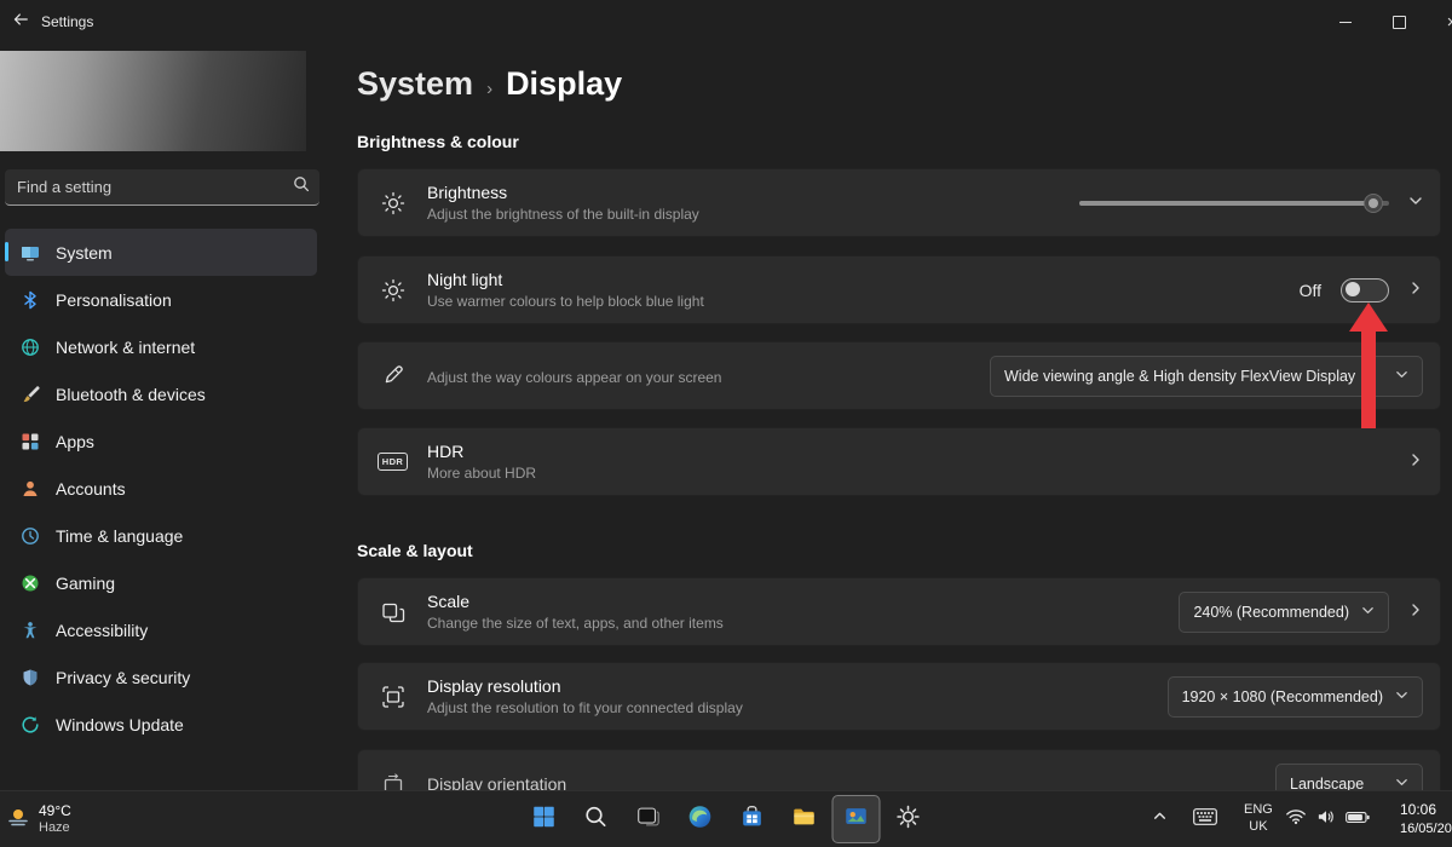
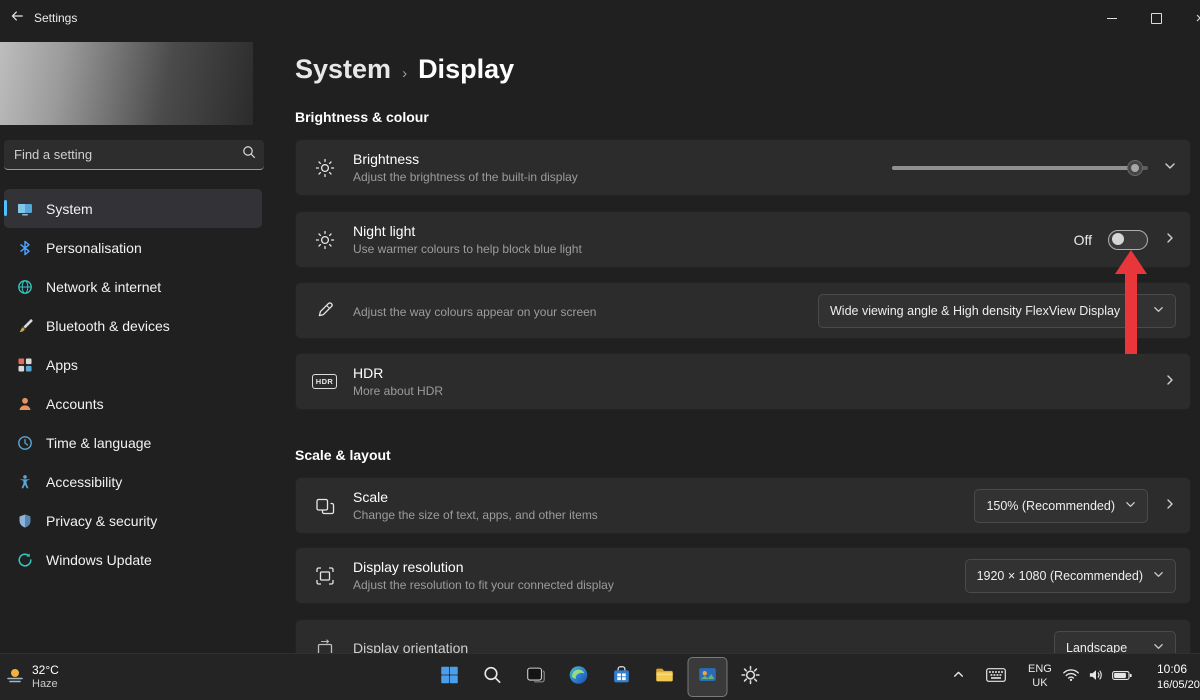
  Settings
  Find a setting
  System
  Personalisation
  Network & internet
  Bluetooth & devices
  Apps
  Accounts
  Time & language
- Gaming
  Accessibility
  Privacy & security
  Windows Update
  System
  ›
  Display
  Brightness & colour
  Brightness
  Adjust the brightness of the built-in display
  Night light
  Use warmer colours to help block blue light
  Off
  Adjust the way colours appear on your screen
  Wide viewing angle & High density FlexView Display
  HDR
  HDR
  More about HDR
  Scale & layout
  Scale
  Change the size of text, apps, and other items
- 240% (Recommended)
+ 150% (Recommended)
  Display resolution
  Adjust the resolution to fit your connected display
  1920 × 1080 (Recommended)
  Display orientation
  Landscape
- 49°C
+ 32°C
  Haze
  ENG
  UK
  10:06
  16/05/20
